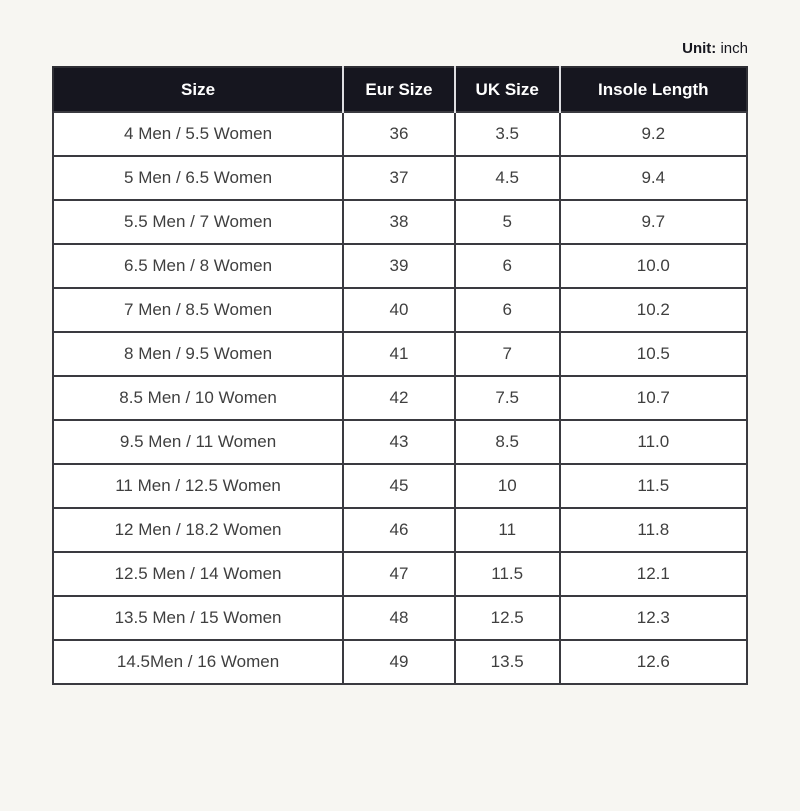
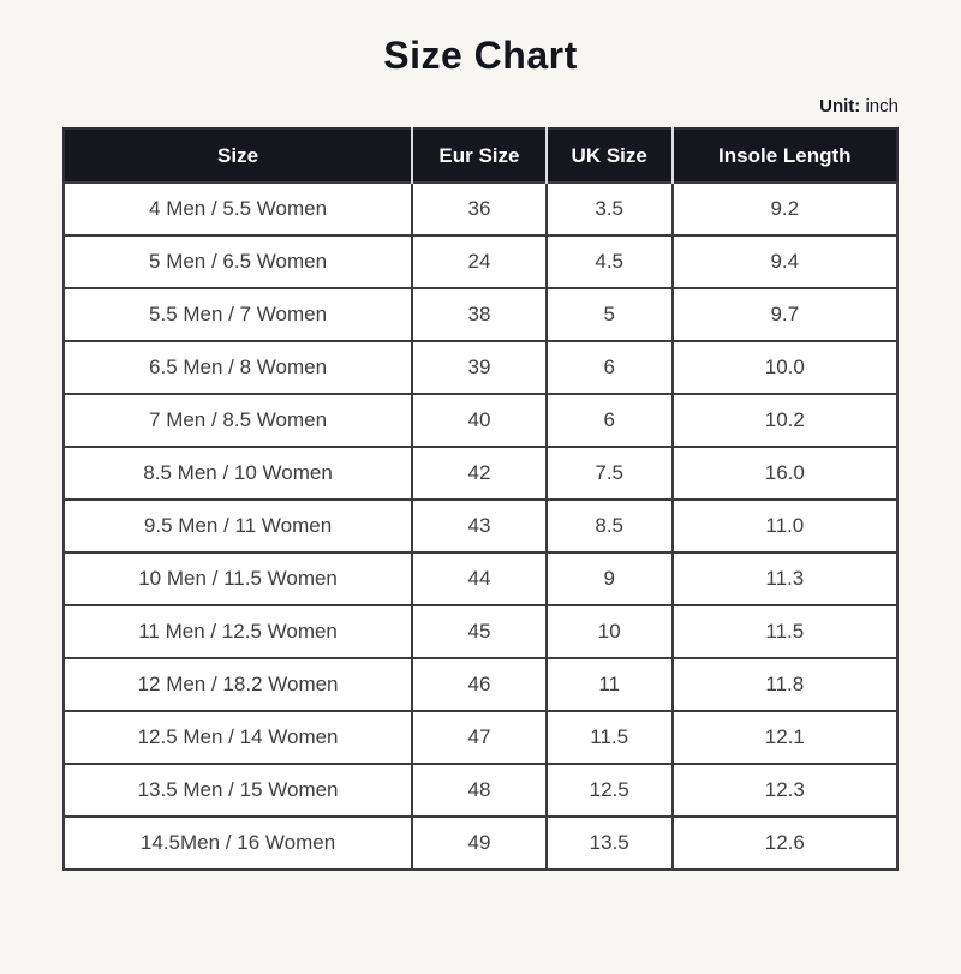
+ Size Chart
  Unit: inch
  Size	Eur Size	UK Size	Insole Length
  4 Men / 5.5 Women	36	3.5	9.2
- 5 Men / 6.5 Women	37	4.5	9.4
+ 5 Men / 6.5 Women	24	4.5	9.4
  5.5 Men / 7 Women	38	5	9.7
  6.5 Men / 8 Women	39	6	10.0
  7 Men / 8.5 Women	40	6	10.2
- 8 Men / 9.5 Women	41	7	10.5
- 8.5 Men / 10 Women	42	7.5	10.7
+ 8.5 Men / 10 Women	42	7.5	16.0
  9.5 Men / 11 Women	43	8.5	11.0
+ 10 Men / 11.5 Women	44	9	11.3
  11 Men / 12.5 Women	45	10	11.5
  12 Men / 18.2 Women	46	11	11.8
  12.5 Men / 14 Women	47	11.5	12.1
  13.5 Men / 15 Women	48	12.5	12.3
  14.5Men / 16 Women	49	13.5	12.6
